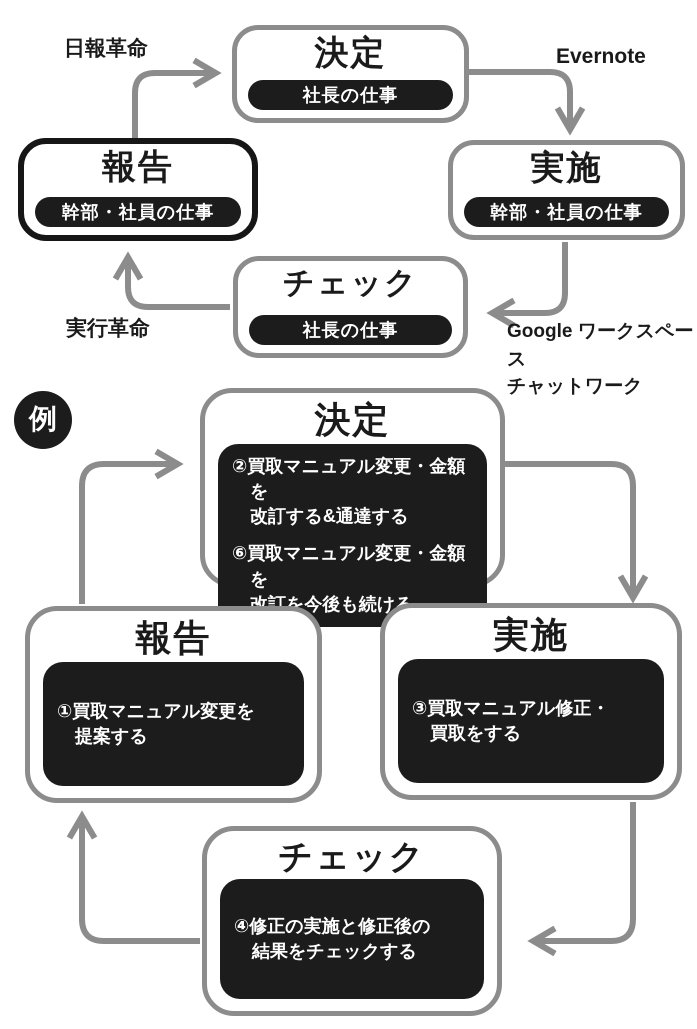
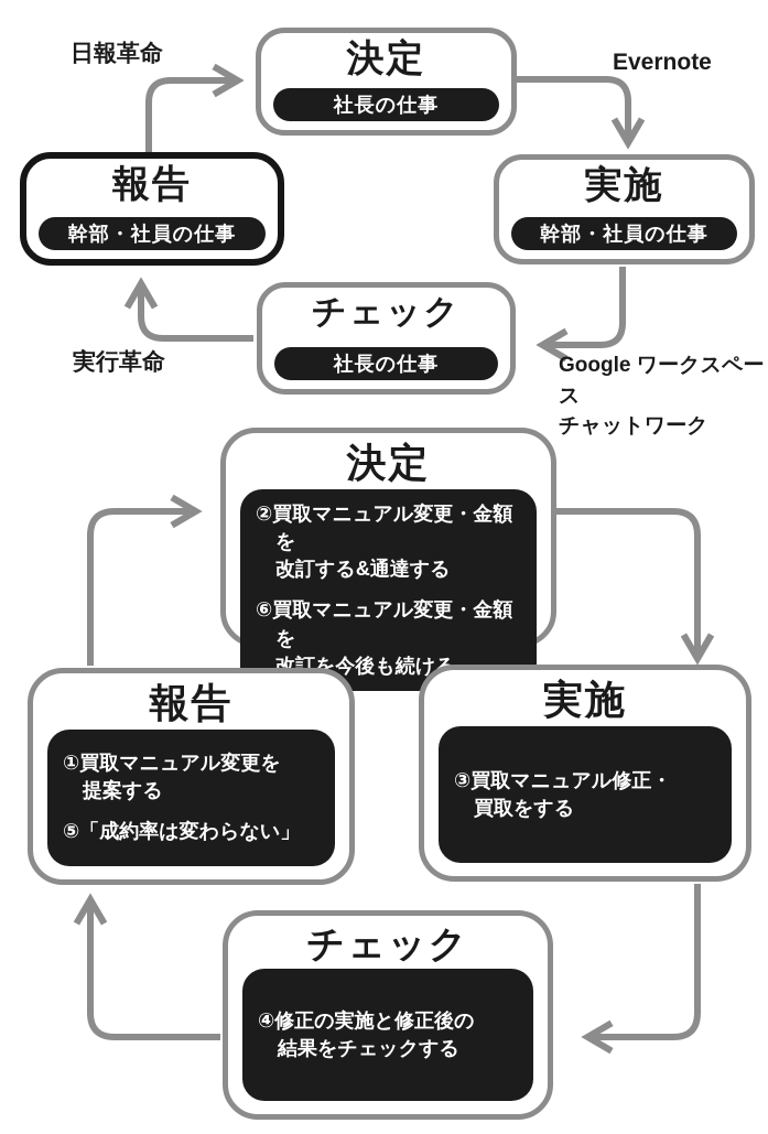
  決定
  社長の仕事
  報告
  幹部・社員の仕事
  実施
  幹部・社員の仕事
  チェック
  社長の仕事
  日報革命
  Evernote
  実行革命
  Google ワークスペース
  チャットワーク
- 例
  決定
  ②買取マニュアル変更・金額を
  改訂する&通達する
  ⑥買取マニュアル変更・金額を
  改訂を今後も続け
  報告
  ①買取マニュアル変更を
  提案する
+ ⑤「成約率は変わらない」
  実施
  ③買取マニュアル修正・
  買取をする
  チェック
  ④修正の実施と修正後の
  結果をチェックする
